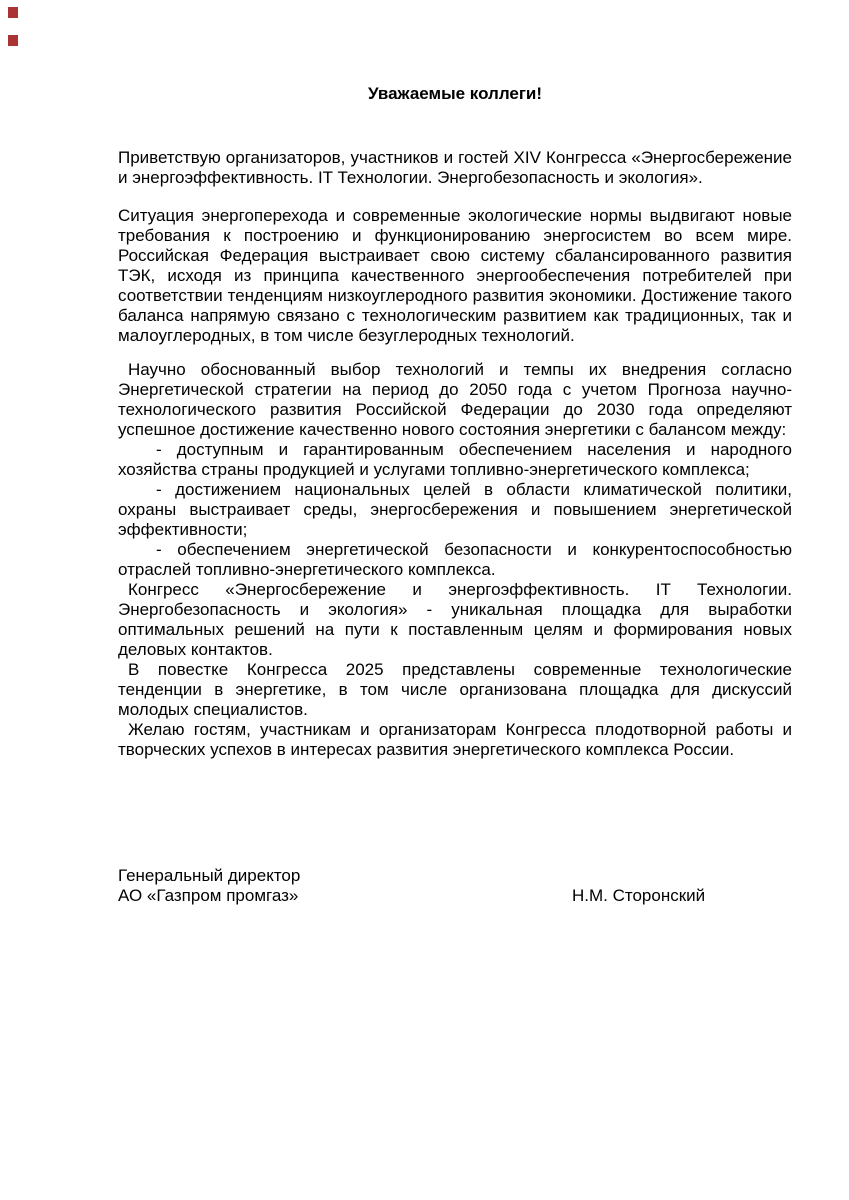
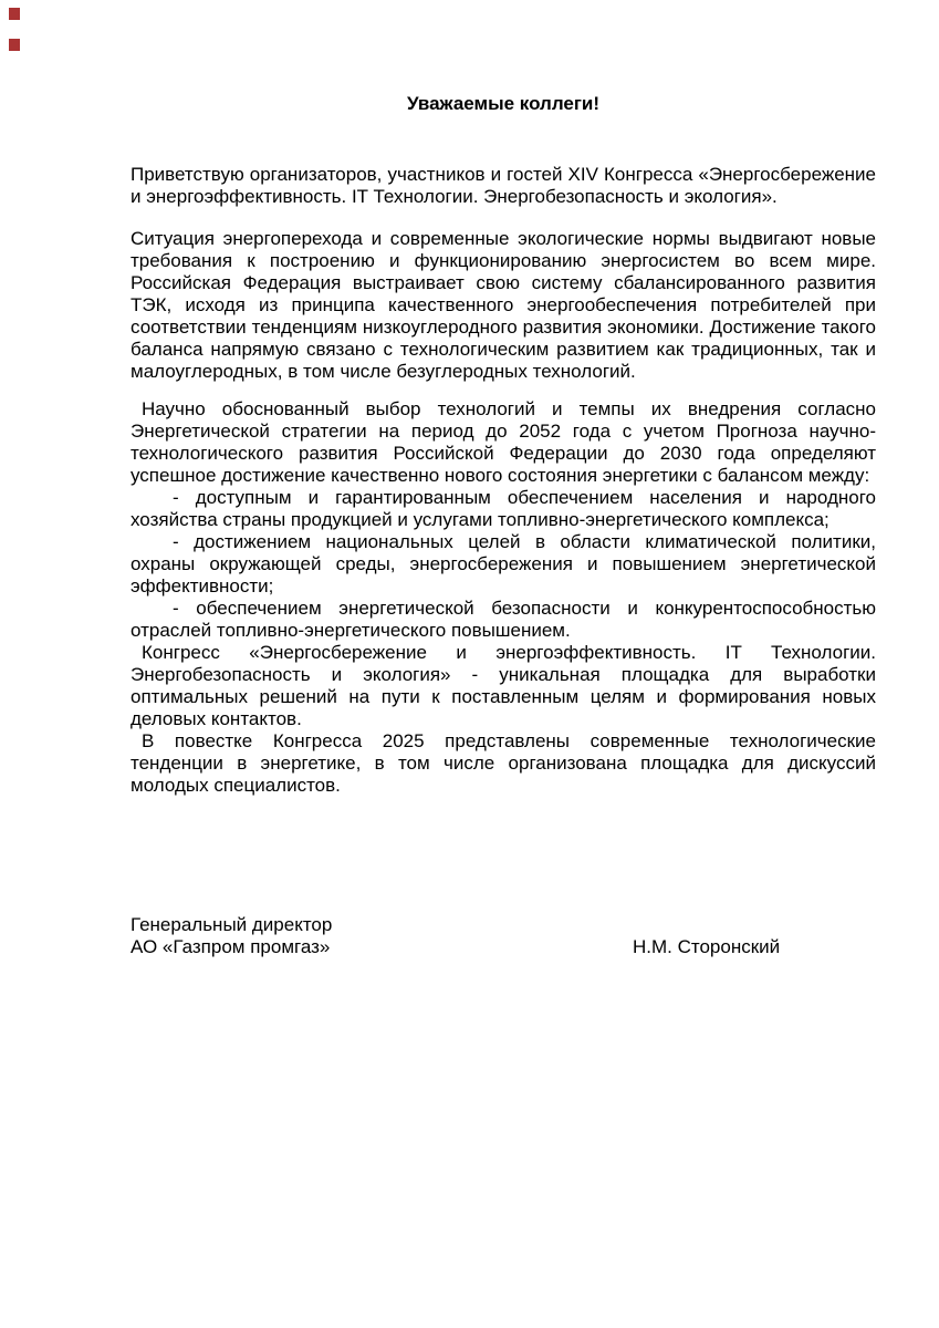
  Уважаемые коллеги!
  Приветствую организаторов, участников и гостей XIV Конгресса «Энергосбережение и энергоэффективность. IT Технологии. Энергобезопасность и экология».
  Ситуация энергоперехода и современные экологические нормы выдвигают новые требования к построению и функционированию энергосистем во всем мире. Российская Федерация выстраивает свою систему сбалансированного развития ТЭК, исходя из принципа качественного энергообеспечения потребителей при соответствии тенденциям низкоуглеродного развития экономики. Достижение такого баланса напрямую связано с технологическим развитием как традиционных, так и малоуглеродных, в том числе безуглеродных технологий.
- Научно обоснованный выбор технологий и темпы их внедрения согласно Энергетической стратегии на период до 2050 года с учетом Прогноза научно-технологического развития Российской Федерации до 2030 года определяют успешное достижение качественно нового состояния энергетики с балансом между:
+ Научно обоснованный выбор технологий и темпы их внедрения согласно Энергетической стратегии на период до 2052 года с учетом Прогноза научно-технологического развития Российской Федерации до 2030 года определяют успешное достижение качественно нового состояния энергетики с балансом между:
  - доступным и гарантированным обеспечением населения и народного хозяйства страны продукцией и услугами топливно-энергетического комплекса;
- - достижением национальных целей в области климатической политики, охраны выстраивает среды, энергосбережения и повышением энергетической эффективности;
+ - достижением национальных целей в области климатической политики, охраны окружающей среды, энергосбережения и повышением энергетической эффективности;
- - обеспечением энергетической безопасности и конкурентоспособностью отраслей топливно-энергетического комплекса.
+ - обеспечением энергетической безопасности и конкурентоспособностью отраслей топливно-энергетического повышением.
  Конгресс «Энергосбережение и энергоэффективность. IT Технологии. Энергобезопасность и экология» - уникальная площадка для выработки оптимальных решений на пути к поставленным целям и формирования новых деловых контактов.
  В повестке Конгресса 2025 представлены современные технологические тенденции в энергетике, в том числе организована площадка для дискуссий молодых специалистов.
- Желаю гостям, участникам и организаторам Конгресса плодотворной работы и творческих успехов в интересах развития энергетического комплекса России.
  Генеральный директор
  АО «Газпром промгаз»
  Н.М. Сторонский
